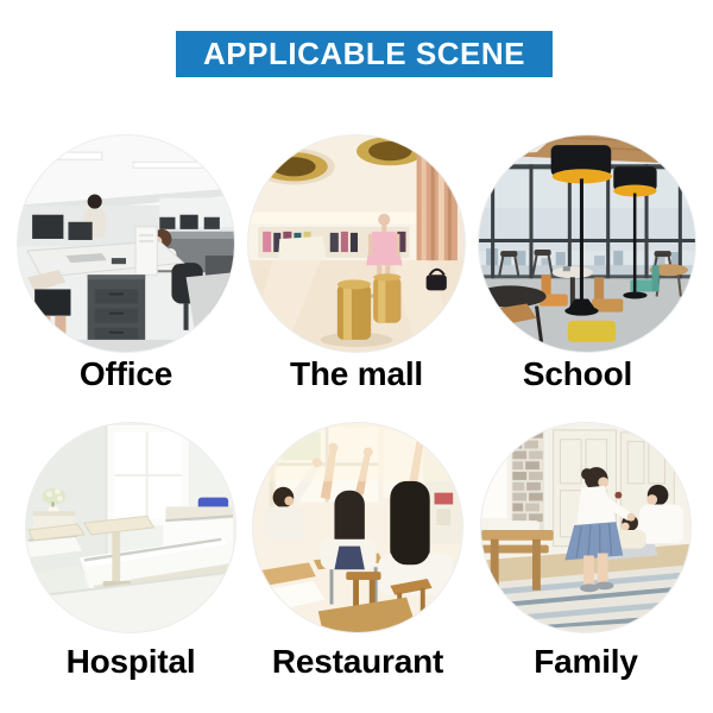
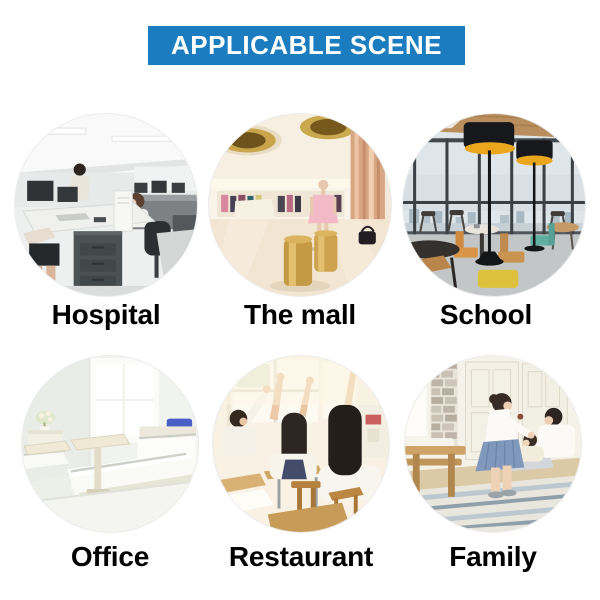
  APPLICABLE SCENE
- Office
+ Hospital
  The mall
  School
- Hospital
+ Office
  Restaurant
  Family
